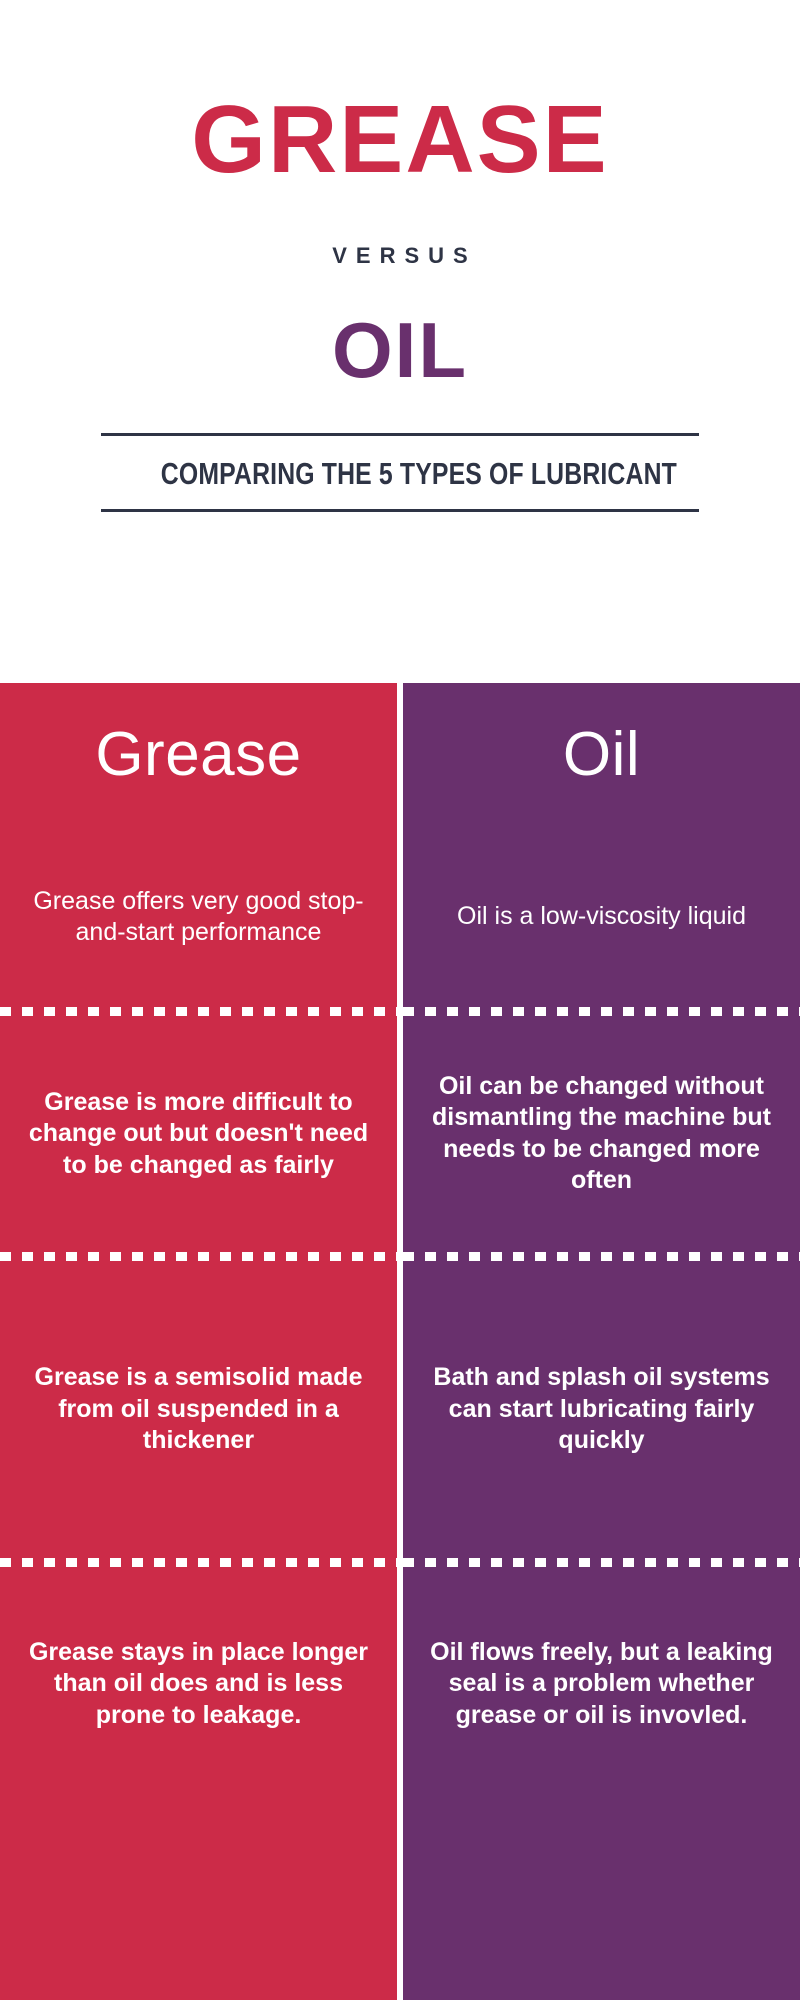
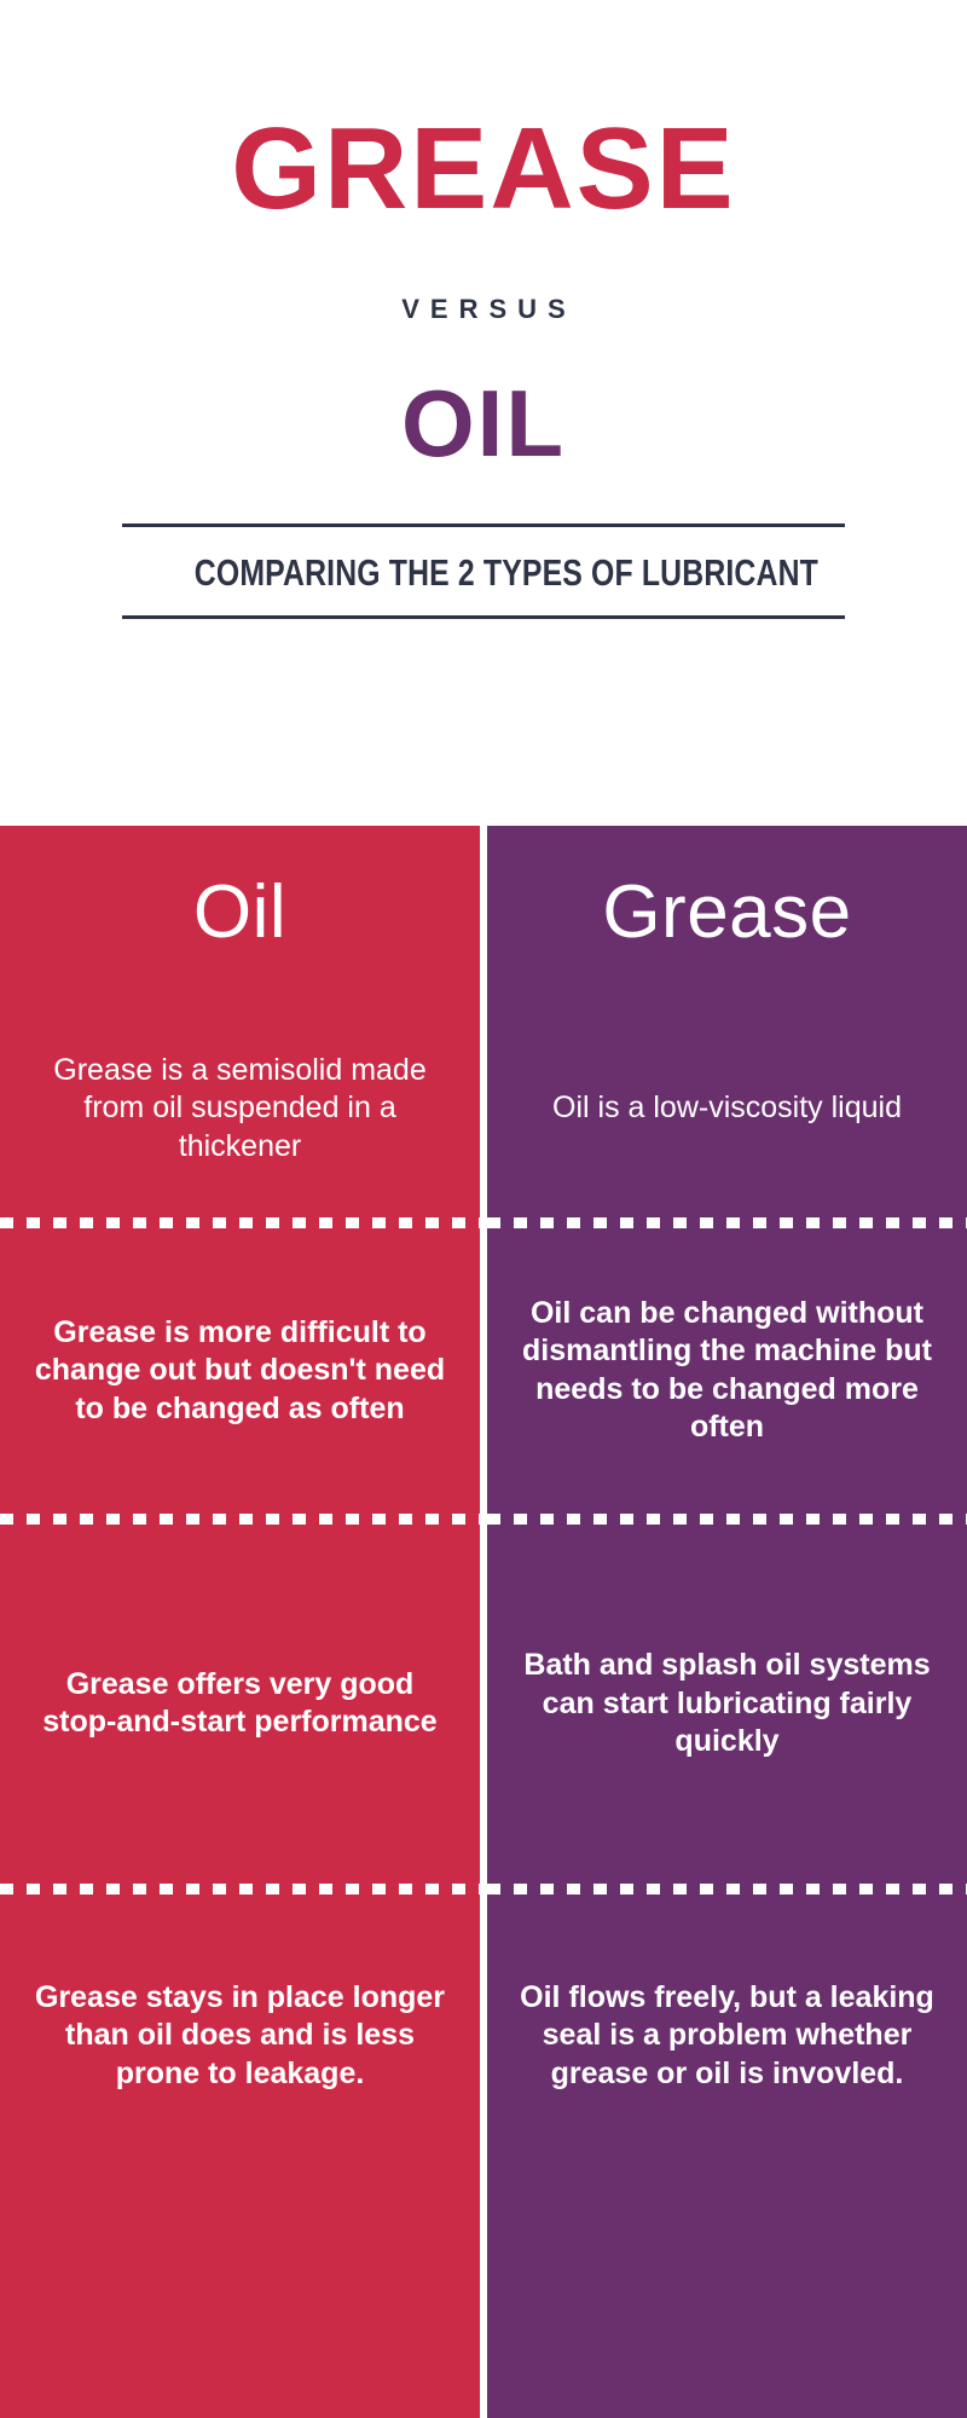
  GREASE
  VERSUS
  OIL
- COMPARING THE 5 TYPES OF LUBRICANT
+ COMPARING THE 2 TYPES OF LUBRICANT
- Grease
+ Oil
- Grease offers very good stop-and-start performance
+ Grease is a semisolid made from oil suspended in a thickener
- Grease is more difficult to change out but doesn't need to be changed as fairly
+ Grease is more difficult to change out but doesn't need to be changed as often
- Grease is a semisolid made from oil suspended in a thickener
+ Grease offers very good stop-and-start performance
  Grease stays in place longer than oil does and is less prone to leakage.
- Oil
+ Grease
  Oil is a low-viscosity liquid
  Oil can be changed without dismantling the machine but needs to be changed more often
  Bath and splash oil systems can start lubricating fairly quickly
  Oil flows freely, but a leaking seal is a problem whether grease or oil is invovled.
